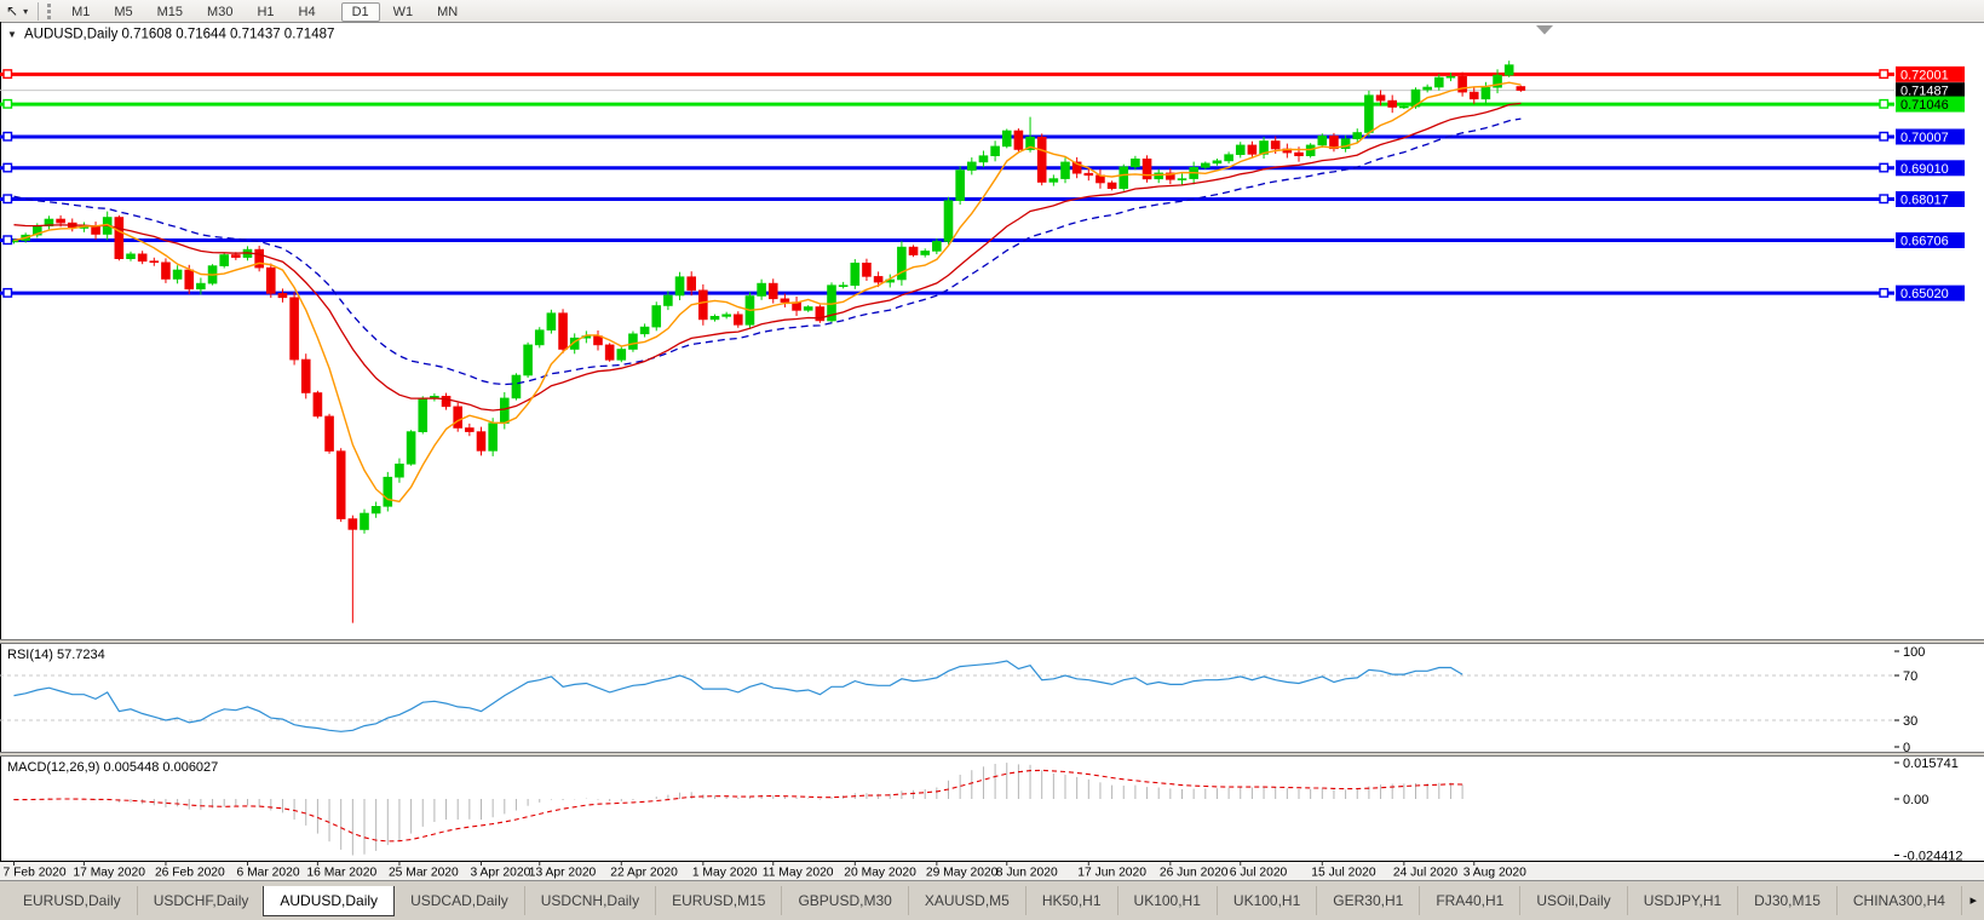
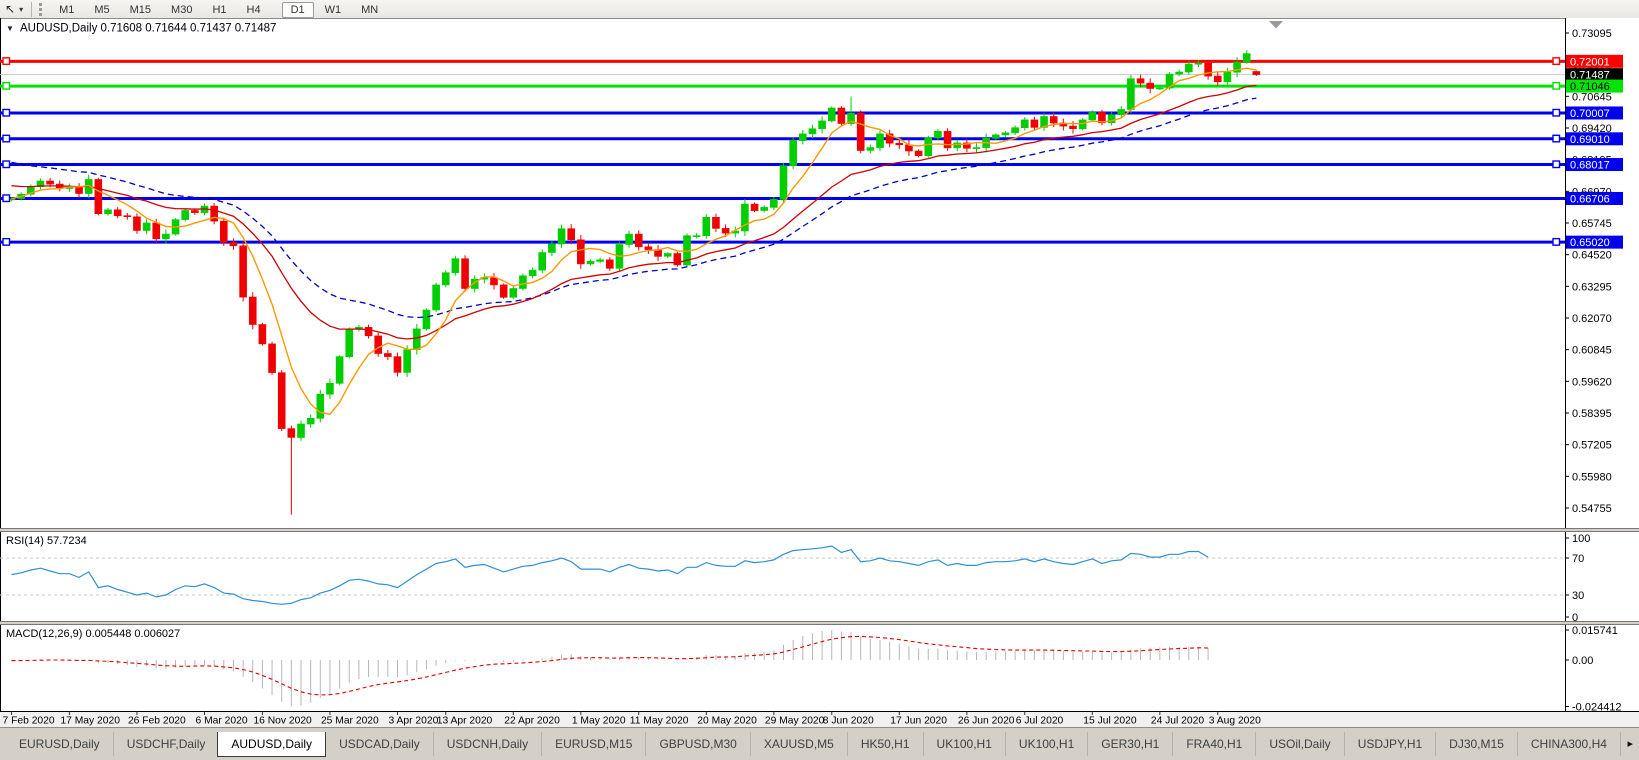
  ↖
  ▾
  M1 M5 M15 M30 H1 H4 D1 W1 MN
  ▼
  AUDUSD,Daily 0.71608 0.71644 0.71437 0.71487
+ 0.73095
+ 0.70645
+ 0.69420
+ 0.65745
+ 0.64520
+ 0.63295
+ 0.62070
+ 0.60845
+ 0.59620
+ 0.58395
+ 0.57205
+ 0.55980
+ 0.54755
  0.72001
  0.71487
  0.71046
  0.70007
  0.69010
  0.68017
  0.66706
  0.65020
  RSI(14) 57.7234
  100
  70
  30
  0
  MACD(12,26,9) 0.005448 0.006027
  0.015741
  0.00
  -0.024412
  7 Feb 2020
  17 May 2020
  26 Feb 2020
  6 Mar 2020
- 16 Mar 2020
+ 16 Nov 2020
  25 Mar 2020
  3 Apr 2020
  13 Apr 2020
  22 Apr 2020
  1 May 2020
  11 May 2020
  20 May 2020
  29 May 2020
  8 Jun 2020
  17 Jun 2020
  26 Jun 2020
  6 Jul 2020
  15 Jul 2020
  24 Jul 2020
  3 Aug 2020
  EURUSD,Daily
  USDCHF,Daily
  AUDUSD,Daily
  USDCAD,Daily
  USDCNH,Daily
  EURUSD,M15
  GBPUSD,M30
  XAUUSD,M5
  HK50,H1
  UK100,H1
  UK100,H1
  GER30,H1
  FRA40,H1
  USOil,Daily
  USDJPY,H1
  DJ30,M15
  CHINA300,H4
  ▸
